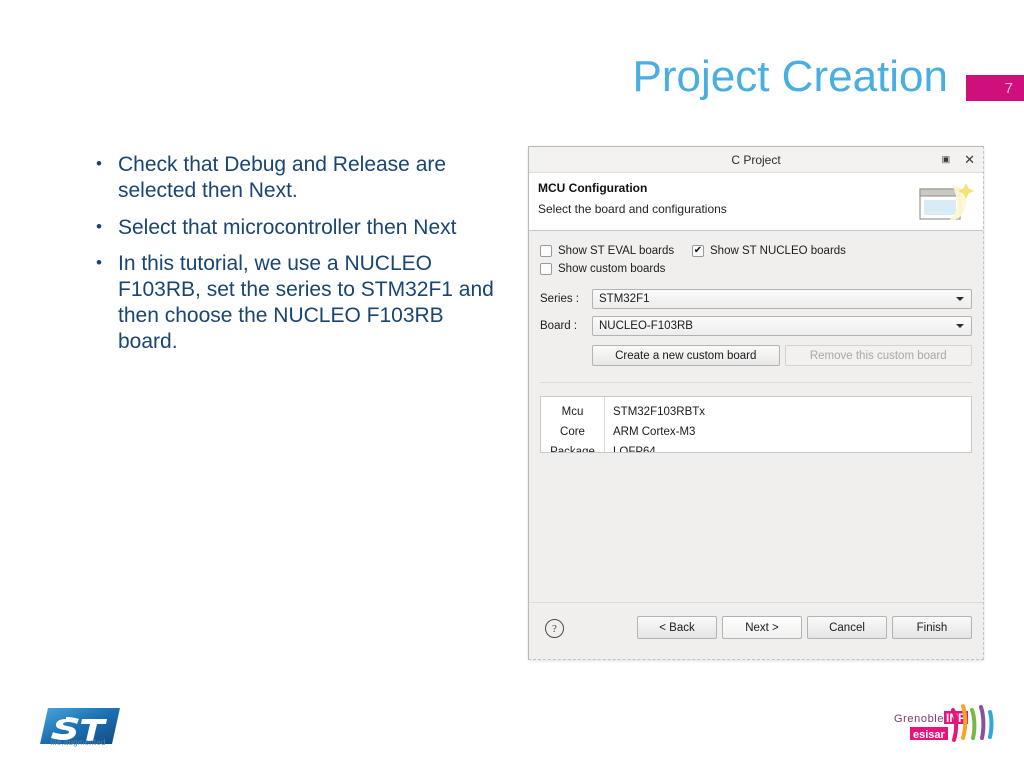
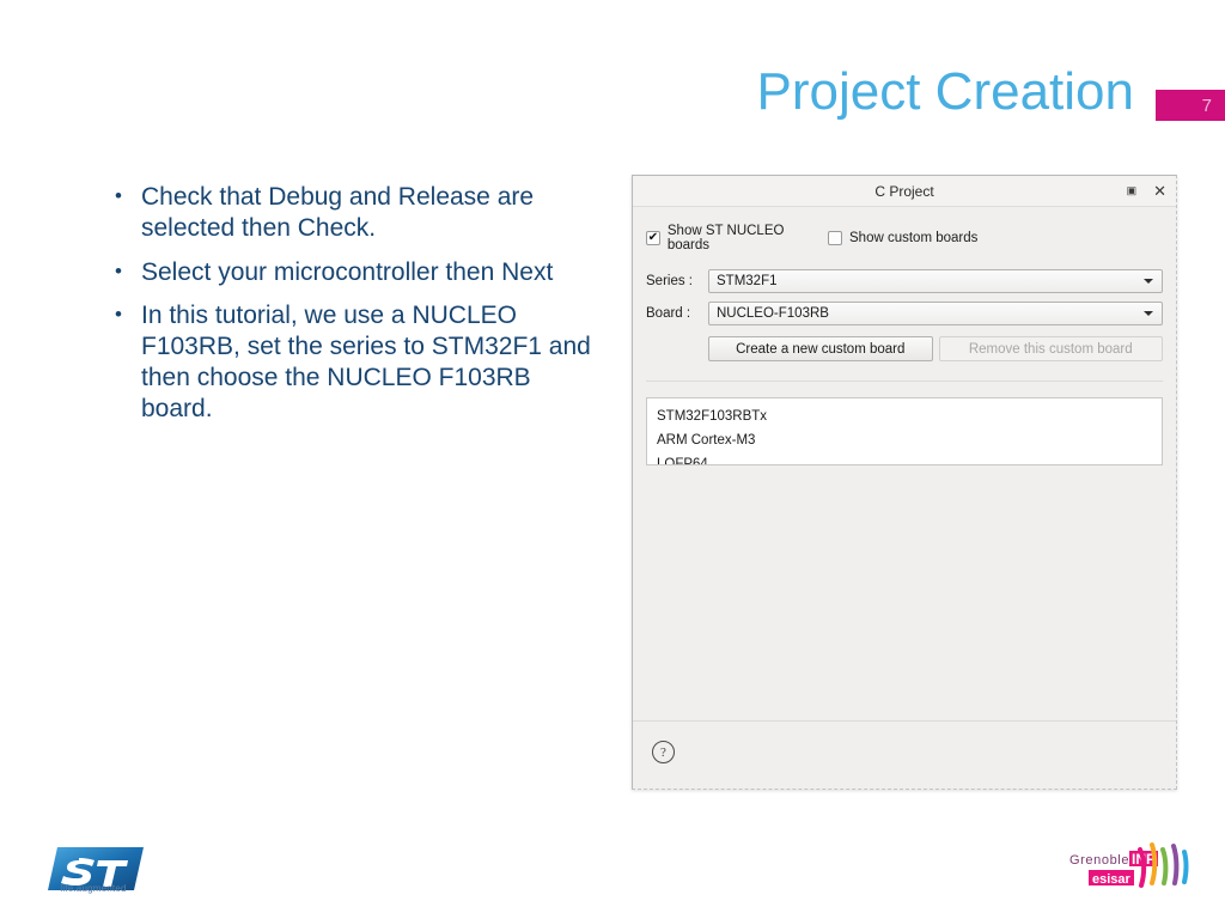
  Project Creation
  7
  •
- Check that Debug and Release are selected then Next.
+ Check that Debug and Release are selected then Check.
  •
- Select that microcontroller then Next
+ Select your microcontroller then Next
  •
  In this tutorial, we use a NUCLEO F103RB, set the series to STM32F1 and then choose the NUCLEO F103RB board.
  C Project
  ▣
  ✕
- MCU Configuration
- Select the board and configurations
- Show ST EVAL boards
  ✔
  Show ST NUCLEO boards
  Show custom boards
  Series :
  STM32F1
  Board :
  NUCLEO-F103RB
  Create a new custom board
  Remove this custom board
- Mcu
- Core
  STM32F103RBTx
  ARM Cortex-M3
  ?
- < Back
- Next >
- Cancel
- Finish
  life.augmented
  Grenoble
  esisar
